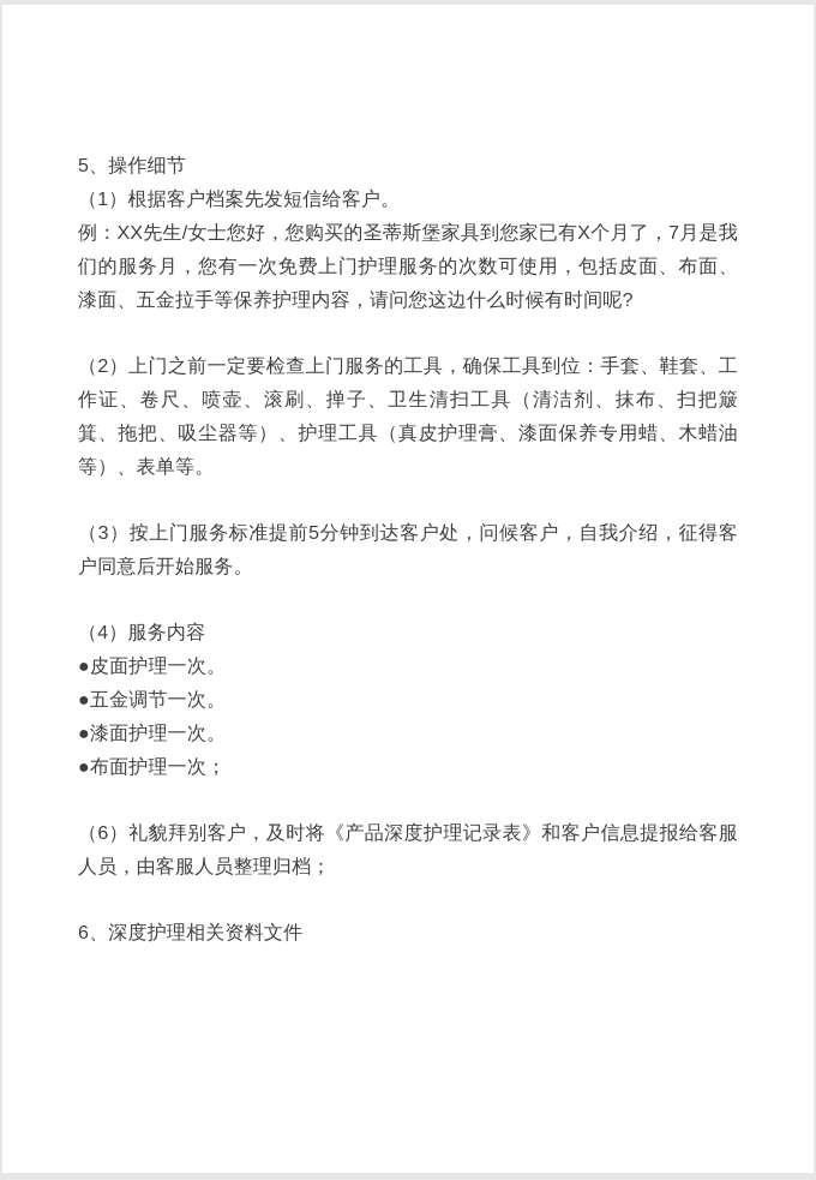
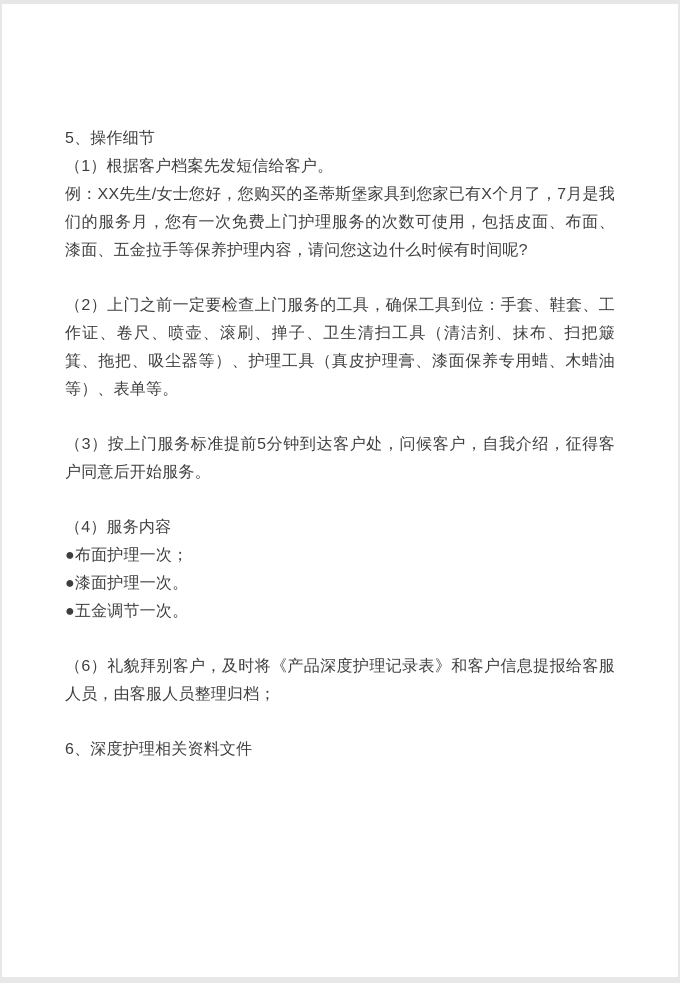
  5、操作细节
  （1）根据客户档案先发短信给客户。
  例：XX先生/女士您好，您购买的圣蒂斯堡家具到您家已有X个月了，7月是我们的服务月，您有一次免费上门护理服务的次数可使用，包括皮面、布面、漆面、五金拉手等保养护理内容，请问您这边什么时候有时间呢?
  （2）上门之前一定要检查上门服务的工具，确保工具到位：手套、鞋套、工作证、卷尺、喷壶、滚刷、掸子、卫生清扫工具（清洁剂、抹布、扫把簸箕、拖把、吸尘器等）、护理工具（真皮护理膏、漆面保养专用蜡、木蜡油等）、表单等。
  （3）按上门服务标准提前5分钟到达客户处，问候客户，自我介绍，征得客户同意后开始服务。
  （4）服务内容
- ●皮面护理一次。
- ●五金调节一次。
+ ●布面护理一次；
  ●漆面护理一次。
- ●布面护理一次；
+ ●五金调节一次。
  （6）礼貌拜别客户，及时将《产品深度护理记录表》和客户信息提报给客服人员，由客服人员整理归档；
  6、深度护理相关资料文件
